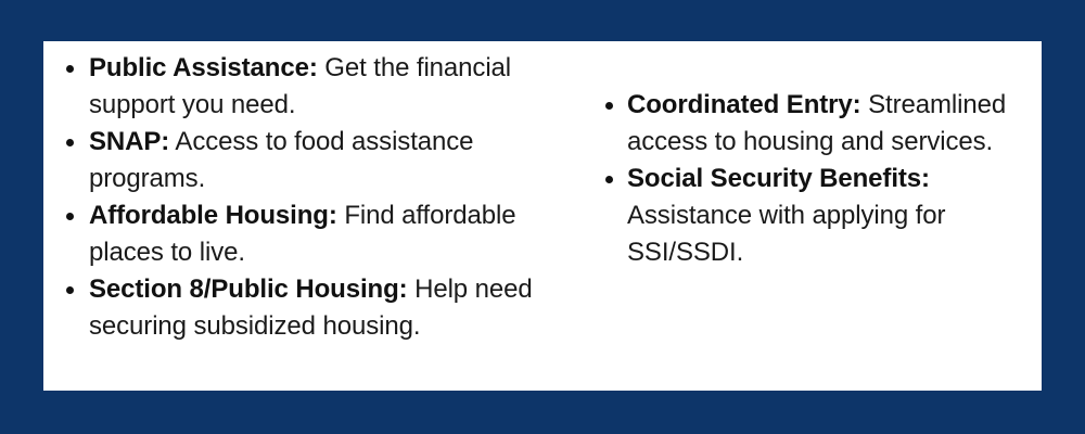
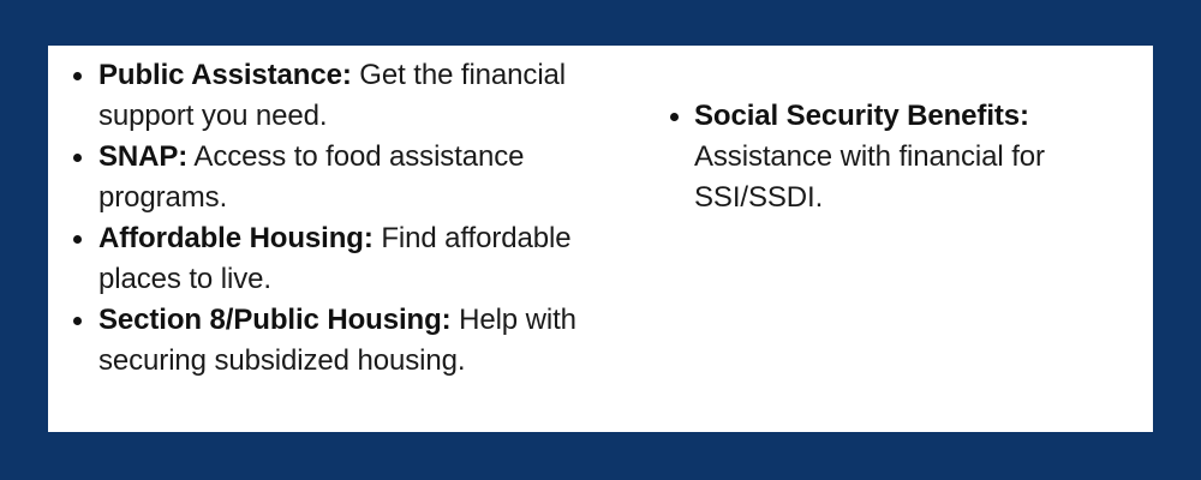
  Public Assistance: Get the financial support you need.
  SNAP: Access to food assistance programs.
  Affordable Housing: Find affordable places to live.
- Section 8/Public Housing: Help need securing subsidized housing.
+ Section 8/Public Housing: Help with securing subsidized housing.
- Coordinated Entry: Streamlined access to housing and services.
- Social Security Benefits: Assistance with applying for SSI/SSDI.
+ Social Security Benefits: Assistance with financial for SSI/SSDI.
